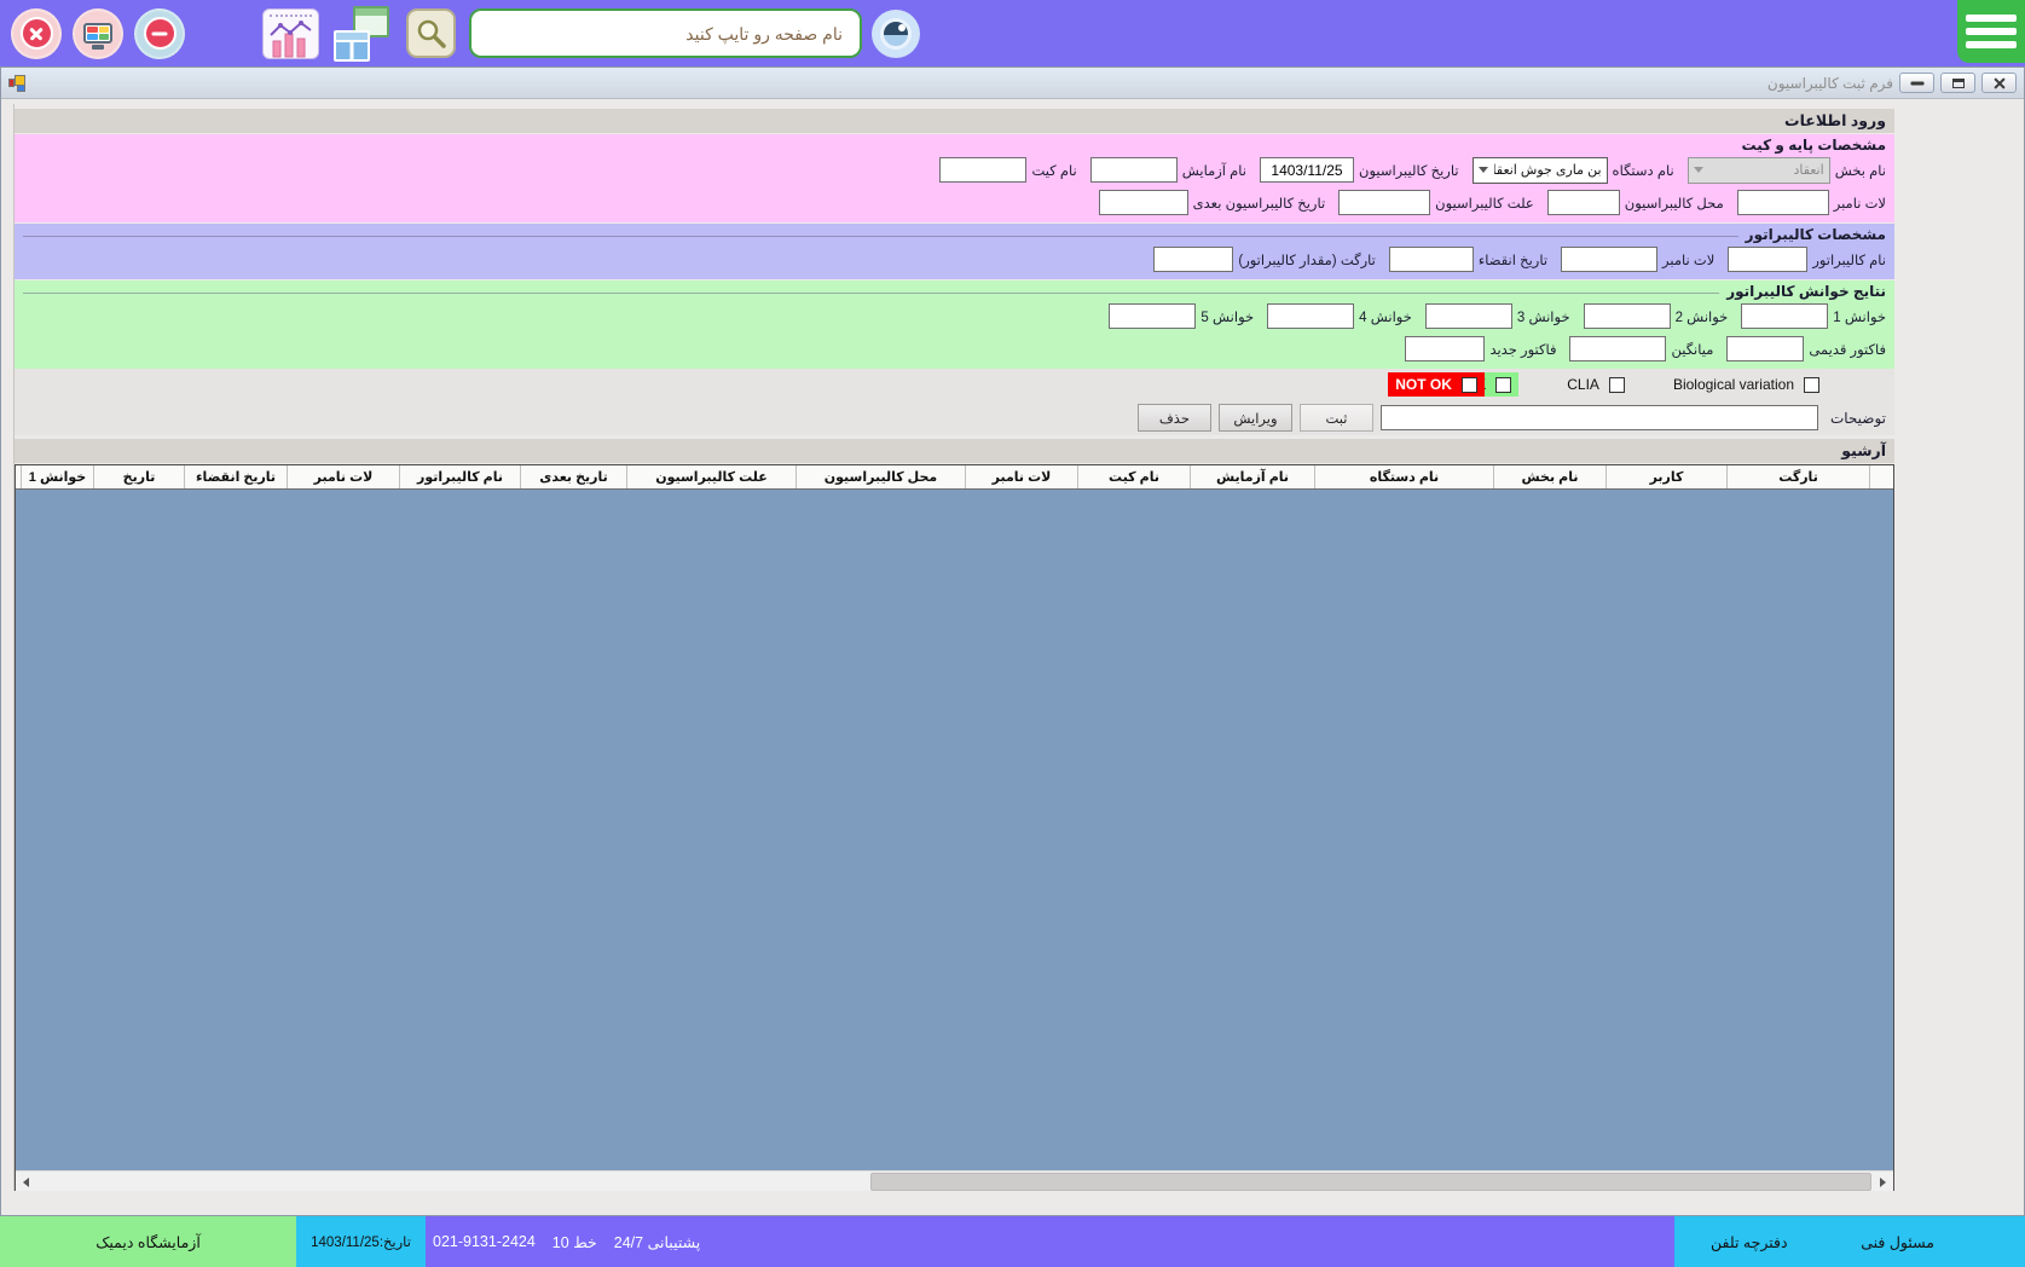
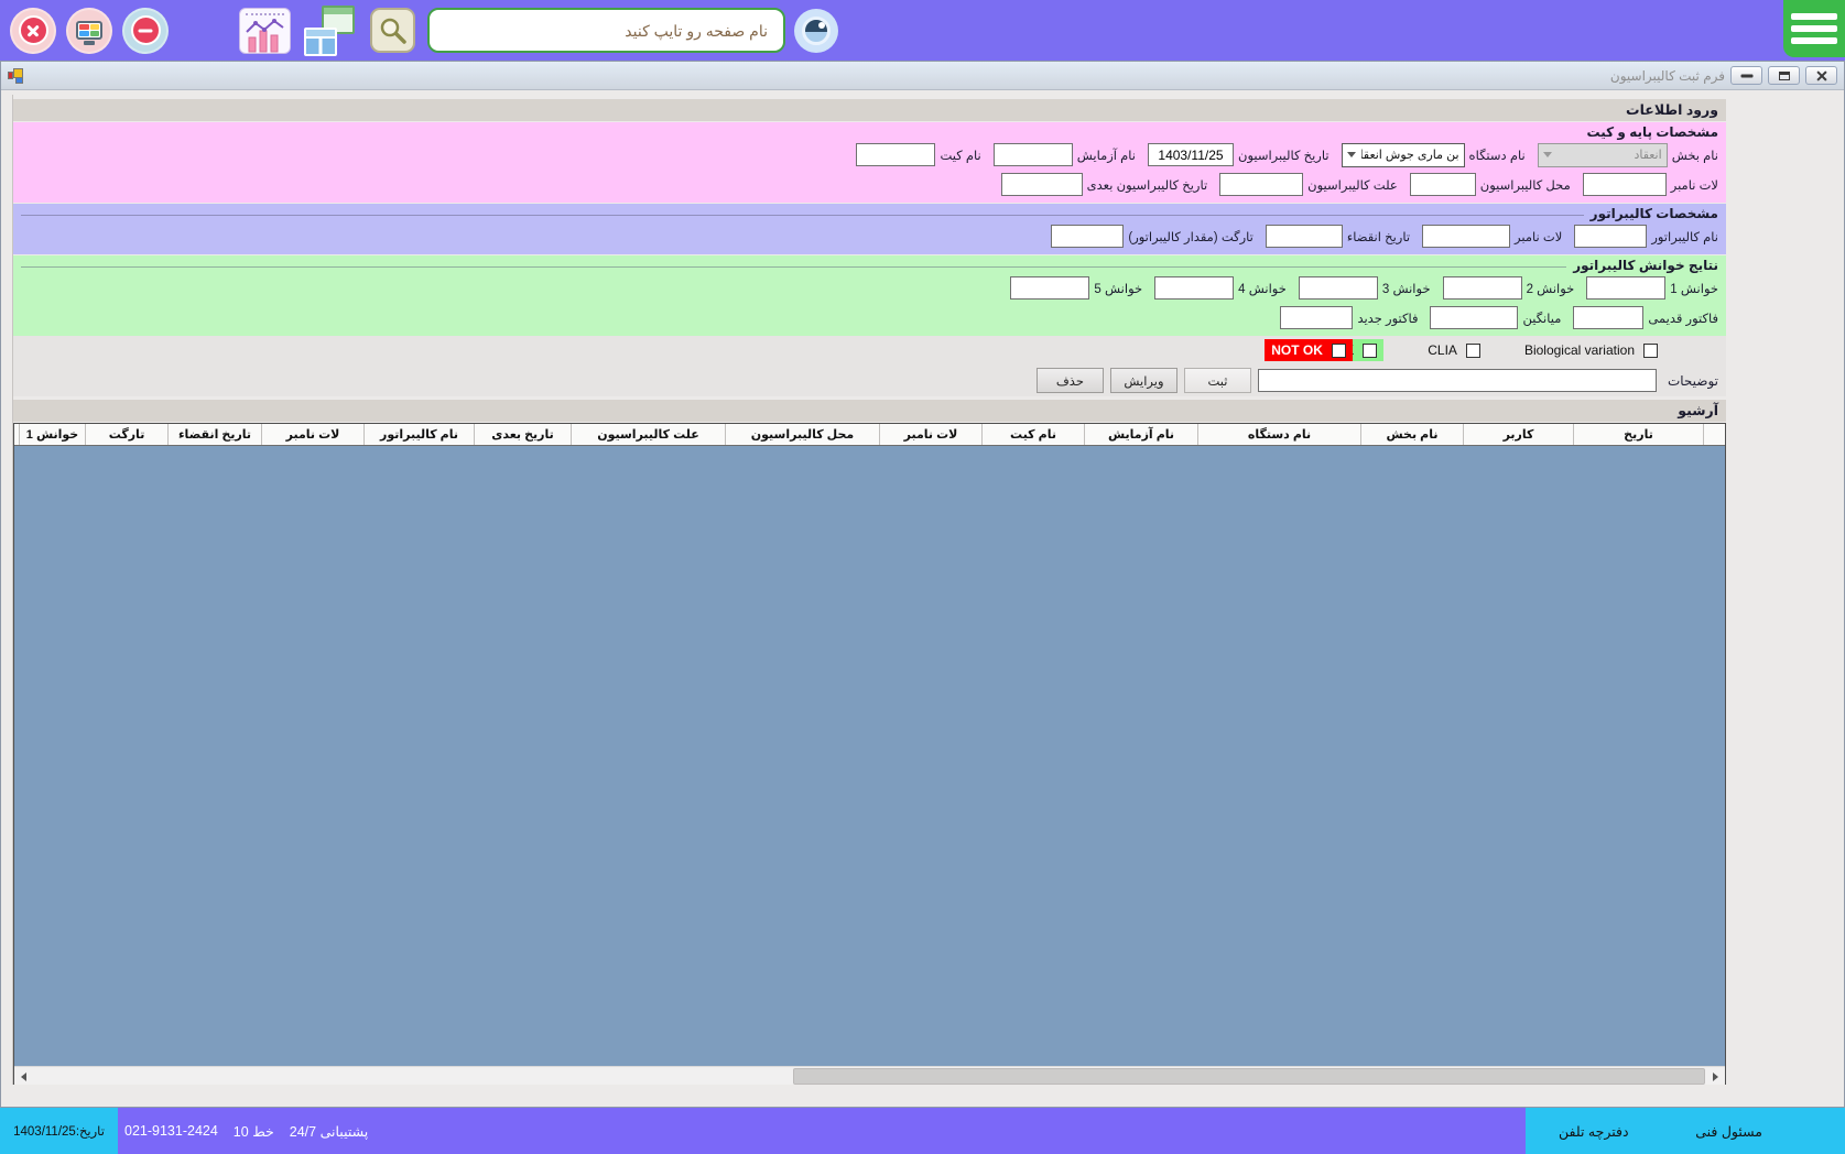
  فرم ثبت کالیبراسیون
  ورود اطلاعات
  مشخصات پایه و کیت
  نام بخش
  انعقاد
  نام دستگاه
  بن ماری جوش انعقا
  تاریخ کالیبراسیون
  1403/11/25
  نام آزمایش
  نام کیت
  لات نامبر
  محل کالیبراسیون
  علت کالیبراسیون
  تاریخ کالیبراسیون بعدی
  مشخصات کالیبراتور
  نام کالیبراتور
  لات نامبر
  تاریخ انقضاء
  تارگت (مقدار کالیبراتور)
  نتایج خوانش کالیبراتور
  خوانش 1
  خوانش 2
  خوانش 3
  خوانش 4
  خوانش 5
  فاکتور قدیمی
  میانگین
  فاکتور جدید
  Biological variation
  CLIA
  NOT OK
  توضیحات
  ثبت
  ویرایش
  حذف
  آرشیو
- تارگت
+ تاریخ
  کاربر
  نام بخش
  نام دستگاه
  نام آزمایش
  نام کیت
  لات نامبر
  محل کالیبراسیون
  علت کالیبراسیون
  تاریخ بعدی
  نام کالیبراتور
  لات نامبر
  تاریخ انقضاء
- تاریخ
+ تارگت
  خوانش 1
- آزمایشگاه دیمیک
  تاریخ:1403/11/25
  021-9131-2424
  10 خط
  پشتیبانی 24/7
  مسئول فنی
  دفترچه تلفن
